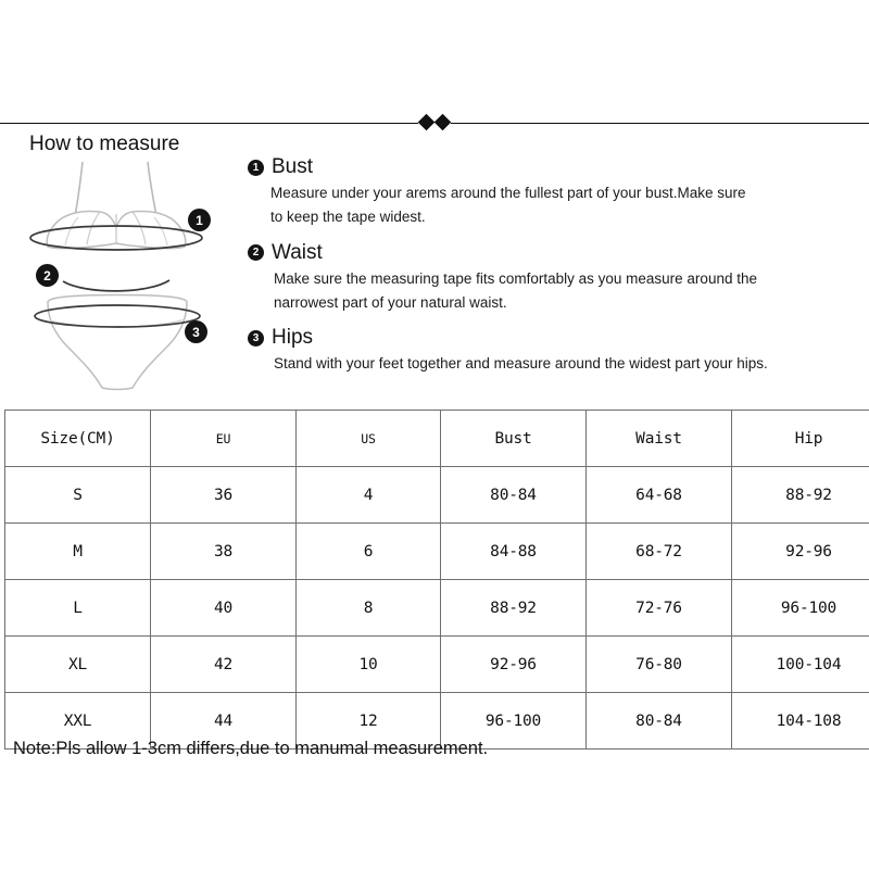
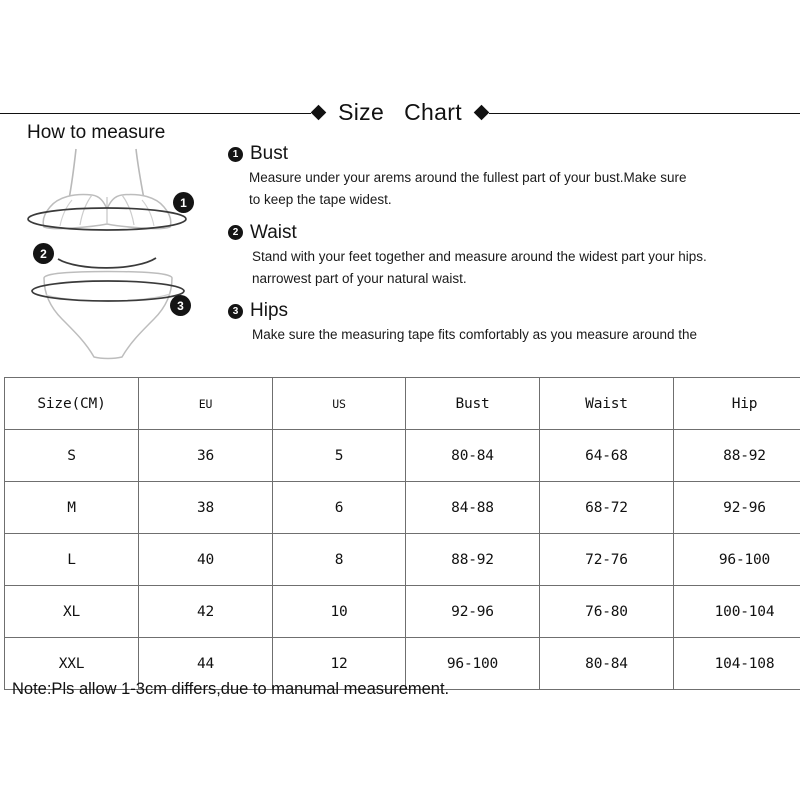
+ Size Chart
  How to measure
  1
  2
  3
  1
  Bust
  Measure under your arems around the fullest part of your bust.Make sure
  to keep the tape widest.
  2
  Waist
- Make sure the measuring tape fits comfortably as you measure around the
+ Stand with your feet together and measure around the widest part your hips.
  narrowest part of your natural waist.
  3
  Hips
- Stand with your feet together and measure around the widest part your hips.
+ Make sure the measuring tape fits comfortably as you measure around the
  Size(CM)	EU	US	Bust	Waist	Hip
- S	36	4	80-84	64-68	88-92
+ S	36	5	80-84	64-68	88-92
  M	38	6	84-88	68-72	92-96
  L	40	8	88-92	72-76	96-100
  XL	42	10	92-96	76-80	100-104
  XXL	44	12	96-100	80-84	104-108
  Note:Pls allow 1-3cm differs,due to manumal measurement.
